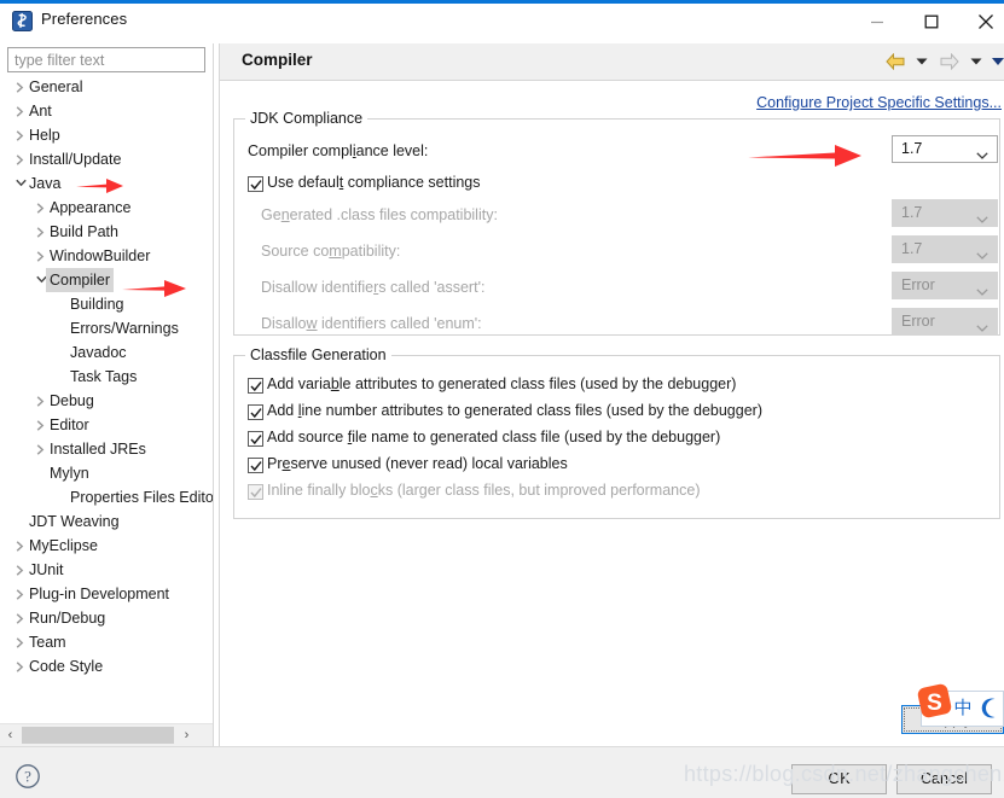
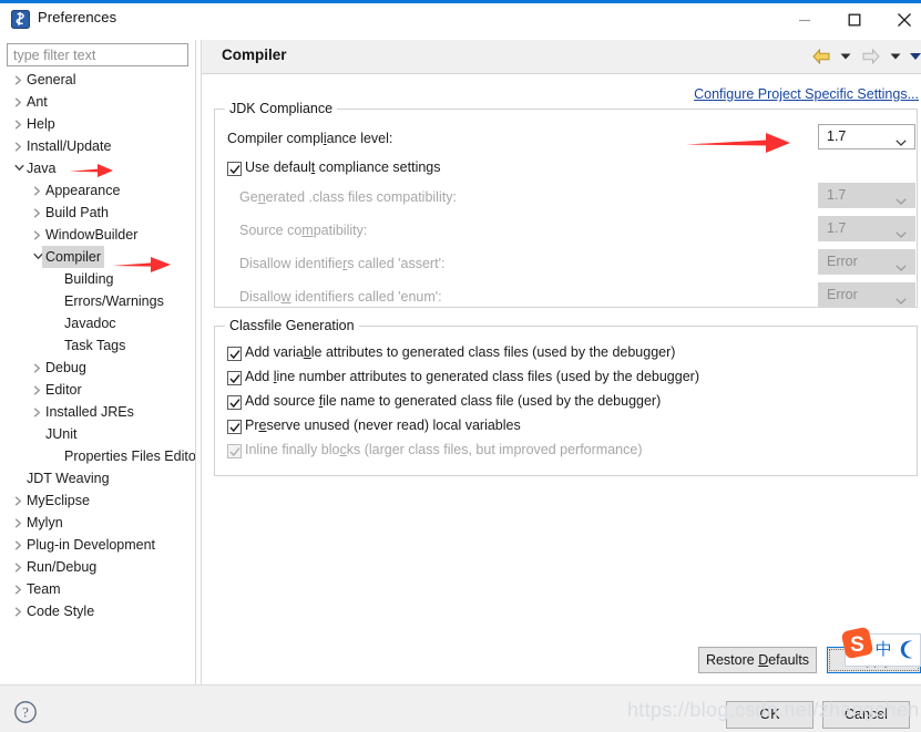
  Preferences
  type filter text
  General
  Ant
  Help
  Install/Update
  Java
  Appearance
  Build Path
  WindowBuilder
  Compiler
  Building
  Errors/Warnings
  Javadoc
  Task Tags
  Debug
  Editor
  Installed JREs
- Mylyn
+ JUnit
  Properties Files Edito
  JDT Weaving
  MyEclipse
- JUnit
+ Mylyn
  Plug-in Development
  Run/Debug
  Team
  Code Style
- ‹
- ›
  Compiler
  Configure Project Specific Settings...
  JDK Compliance
  Compiler compliance level:
  1.7
  Use default compliance settings
  Generated .class files compatibility:
  1.7
  Source compatibility:
  1.7
  Disallow identifiers called 'assert':
  Error
  Disallow identifiers called 'enum':
  Error
  Classfile Generation
  Add variable attributes to generated class files (used by the debugger)
  Add line number attributes to generated class files (used by the debugger)
  Add source file name to generated class file (used by the debugger)
  Preserve unused (never read) local variables
  Inline finally blocks (larger class files, but improved performance)
+ Restore Defaults
  ?
  OK
  Cancel
  https://blog.csdn.net/zhangchen
  S
  中
